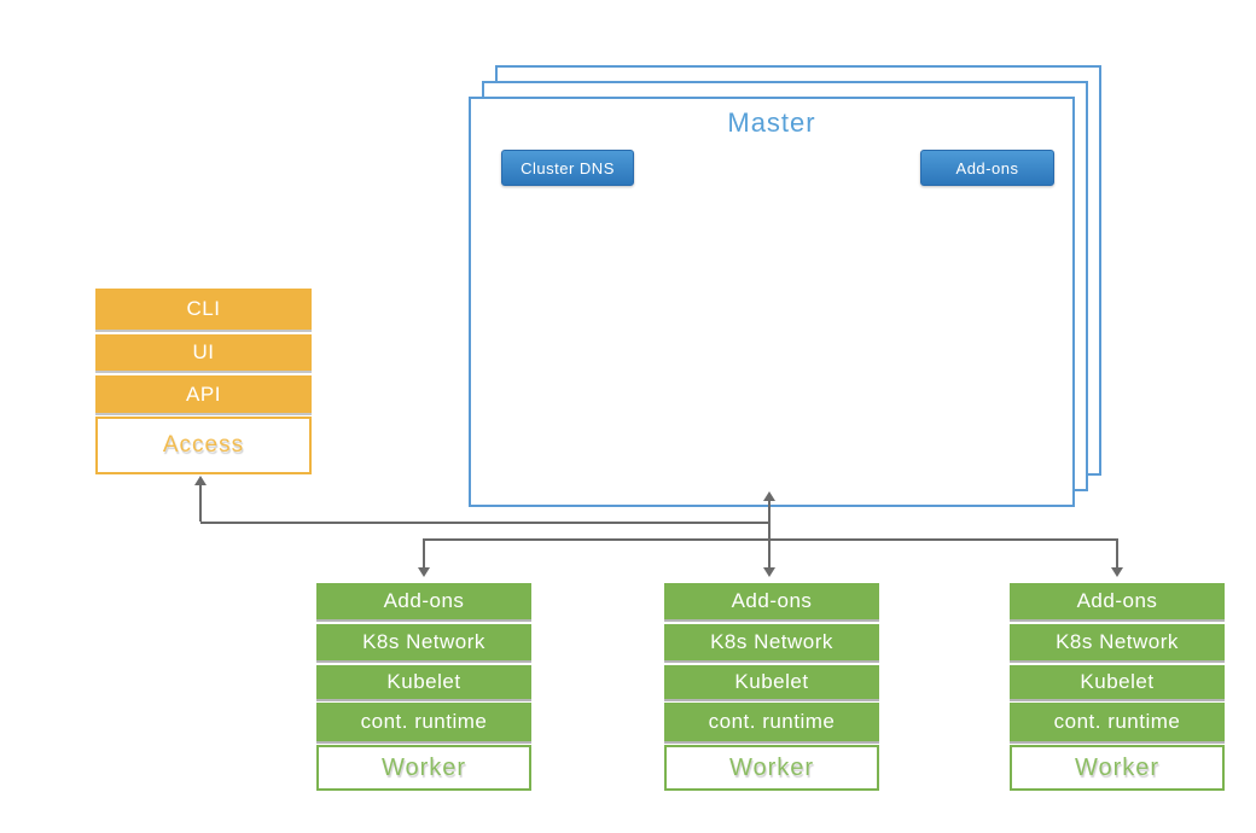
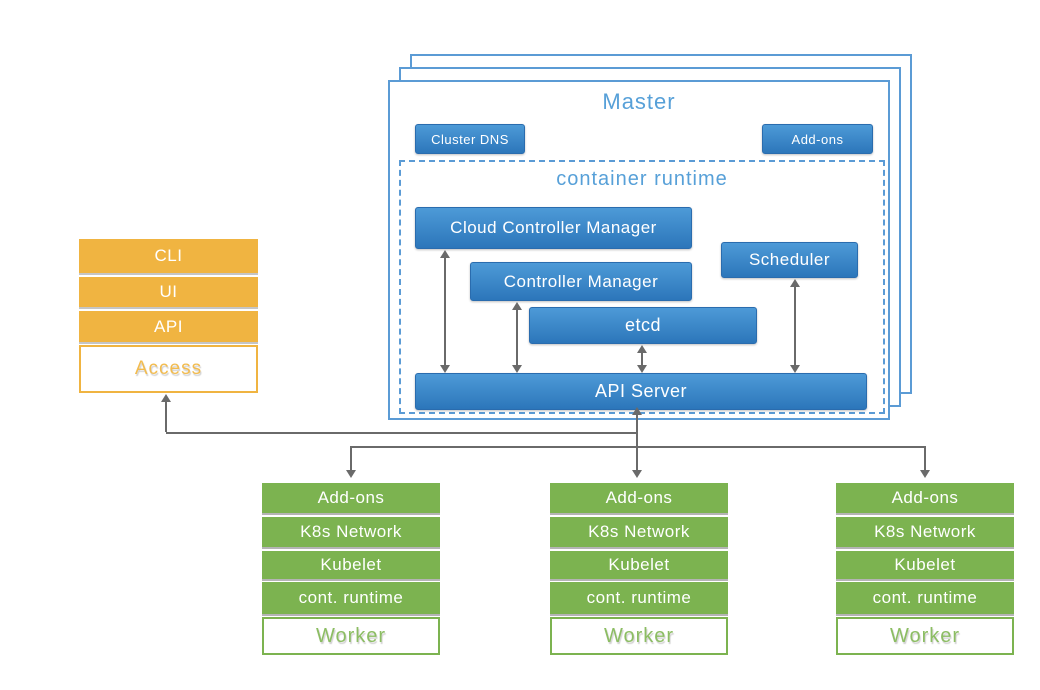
  Master
  Cluster DNS
  Add-ons
+ container runtime
+ Cloud Controller Manager
+ Controller Manager
+ Scheduler
+ etcd
+ API Server
  CLI
  UI
  API
  Access
  Add-ons
  K8s Network
  Kubelet
  cont. runtime
  Worker
  Add-ons
  K8s Network
  Kubelet
  cont. runtime
  Worker
  Add-ons
  K8s Network
  Kubelet
  cont. runtime
  Worker
